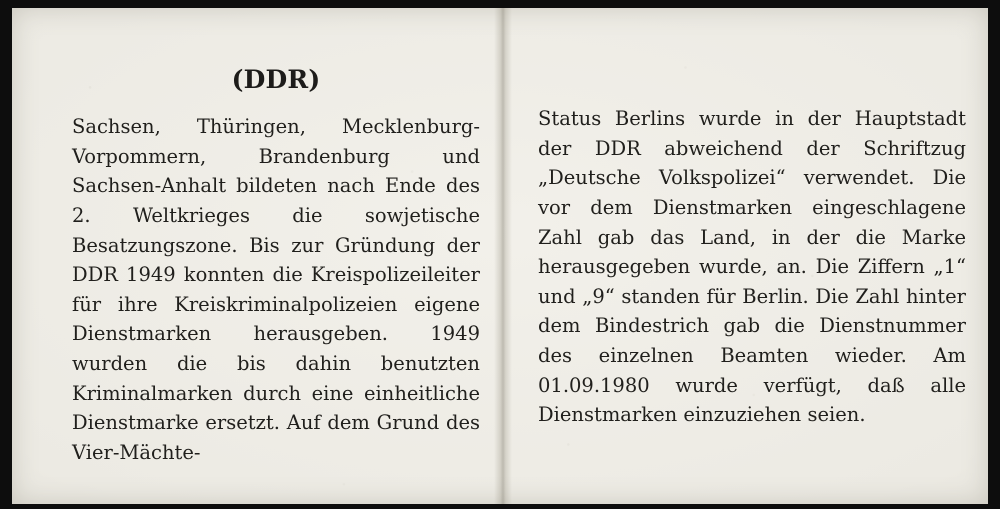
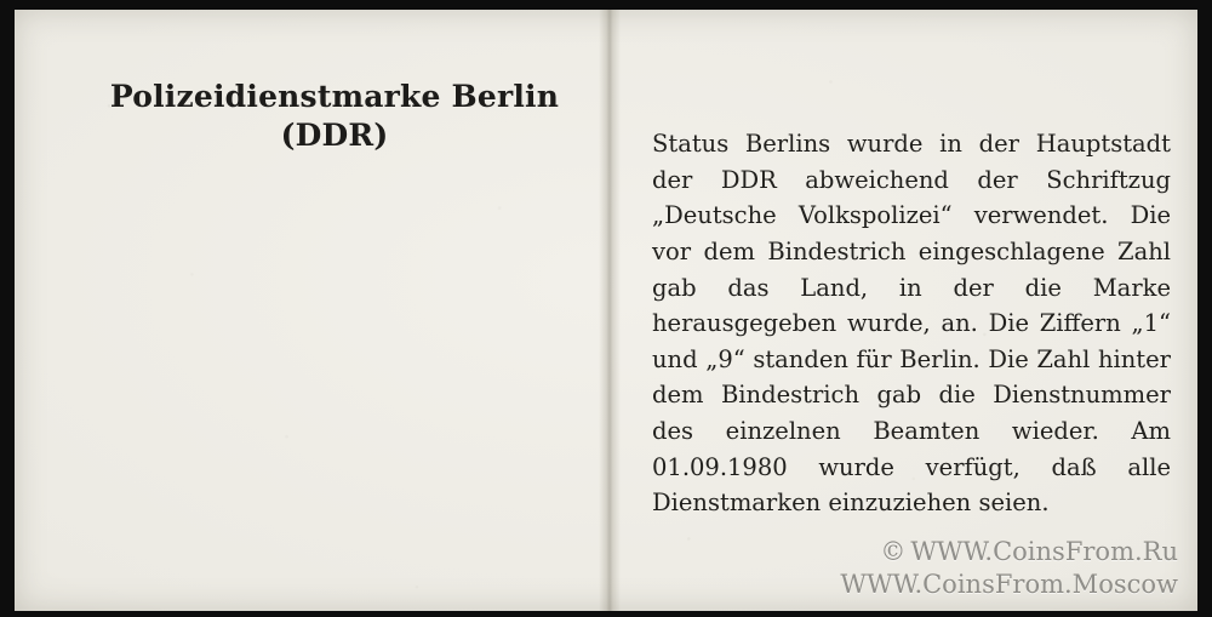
+ Polizeidienstmarke Berlin
  (DDR)
- Sachsen, Thüringen, Mecklenburg-Vorpommern, Brandenburg und Sachsen-Anhalt bildeten nach Ende des 2. Weltkrieges die sowjetische Besatzungszone. Bis zur Gründung der DDR 1949 konnten die Kreispolizeileiter für ihre Kreiskriminalpolizeien eigene Dienstmarken herausgeben. 1949 wurden die bis dahin benutzten Kriminalmarken durch eine einheitliche Dienstmarke ersetzt. Auf dem Grund des Vier-Mächte-
- Status Berlins wurde in der Hauptstadt der DDR abweichend der Schriftzug „Deutsche Volkspolizei“ verwendet. Die vor dem Dienstmarken eingeschlagene Zahl gab das Land, in der die Marke herausgegeben wurde, an. Die Ziffern „1“ und „9“ standen für Berlin. Die Zahl hinter dem Bindestrich gab die Dienstnummer des einzelnen Beamten wieder. Am 01.09.1980 wurde verfügt, daß alle Dienstmarken einzuziehen seien.
+ Status Berlins wurde in der Hauptstadt der DDR abweichend der Schriftzug „Deutsche Volkspolizei“ verwendet. Die vor dem Bindestrich eingeschlagene Zahl gab das Land, in der die Marke herausgegeben wurde, an. Die Ziffern „1“ und „9“ standen für Berlin. Die Zahl hinter dem Bindestrich gab die Dienstnummer des einzelnen Beamten wieder. Am 01.09.1980 wurde verfügt, daß alle Dienstmarken einzuziehen seien.
+ © WWW.CoinsFrom.Ru
+ WWW.CoinsFrom.Moscow
